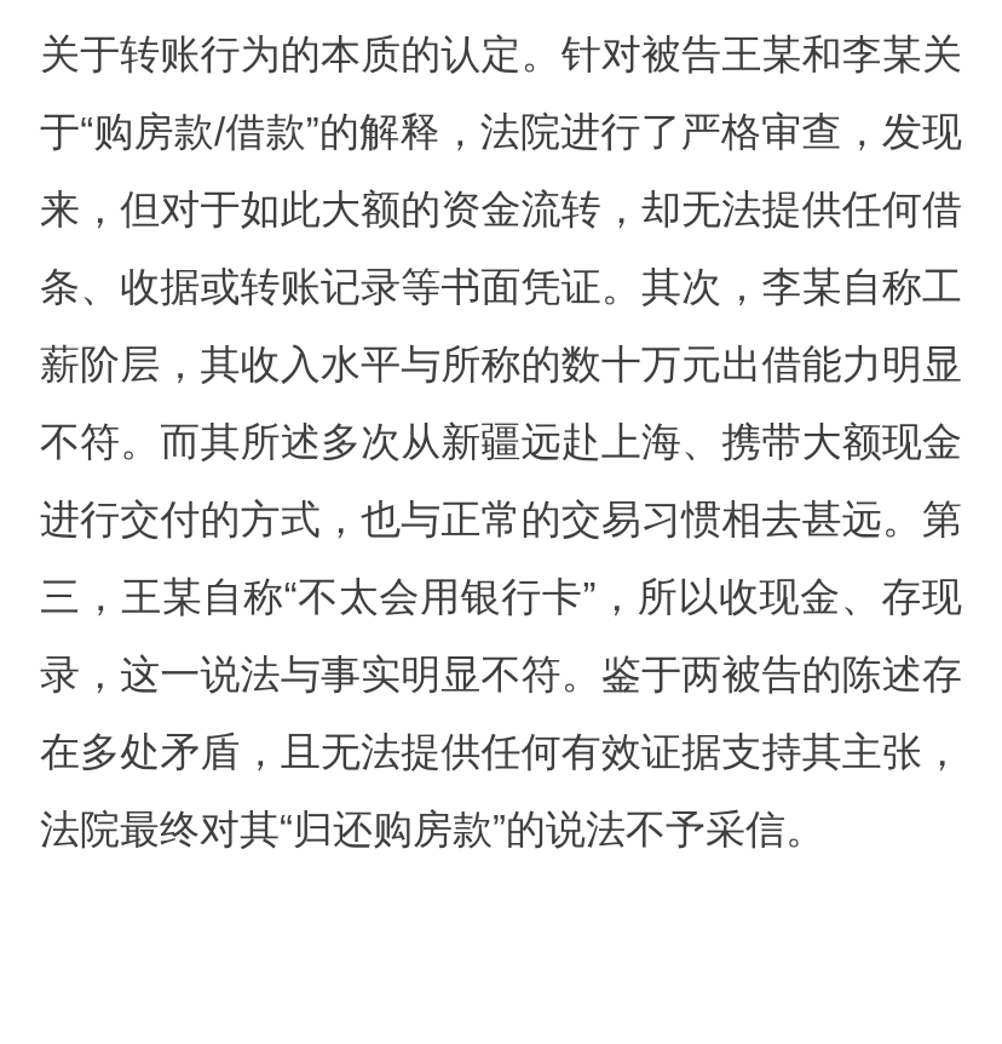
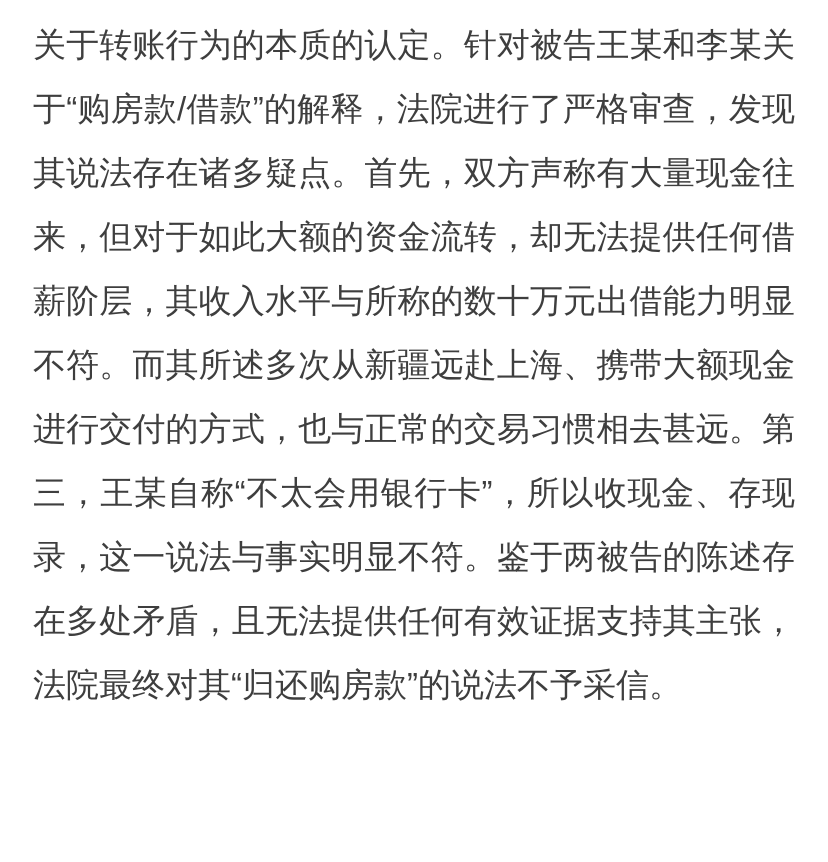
  关于转账行为的本质的认定。针对被告王某和李某关
  于“购房款/借款”的解释，法院进行了严格审查，发现
+ 其说法存在诸多疑点。首先，双方声称有大量现金往
  来，但对于如此大额的资金流转，却无法提供任何借
- 条、收据或转账记录等书面凭证。其次，李某自称工
  薪阶层，其收入水平与所称的数十万元出借能力明显
  不符。而其所述多次从新疆远赴上海、携带大额现金
  进行交付的方式，也与正常的交易习惯相去甚远。第
  三，王某自称“不太会用银行卡”，所以收现金、存现
  录，这一说法与事实明显不符。鉴于两被告的陈述存
  在多处矛盾，且无法提供任何有效证据支持其主张，
  法院最终对其“归还购房款”的说法不予采信。
